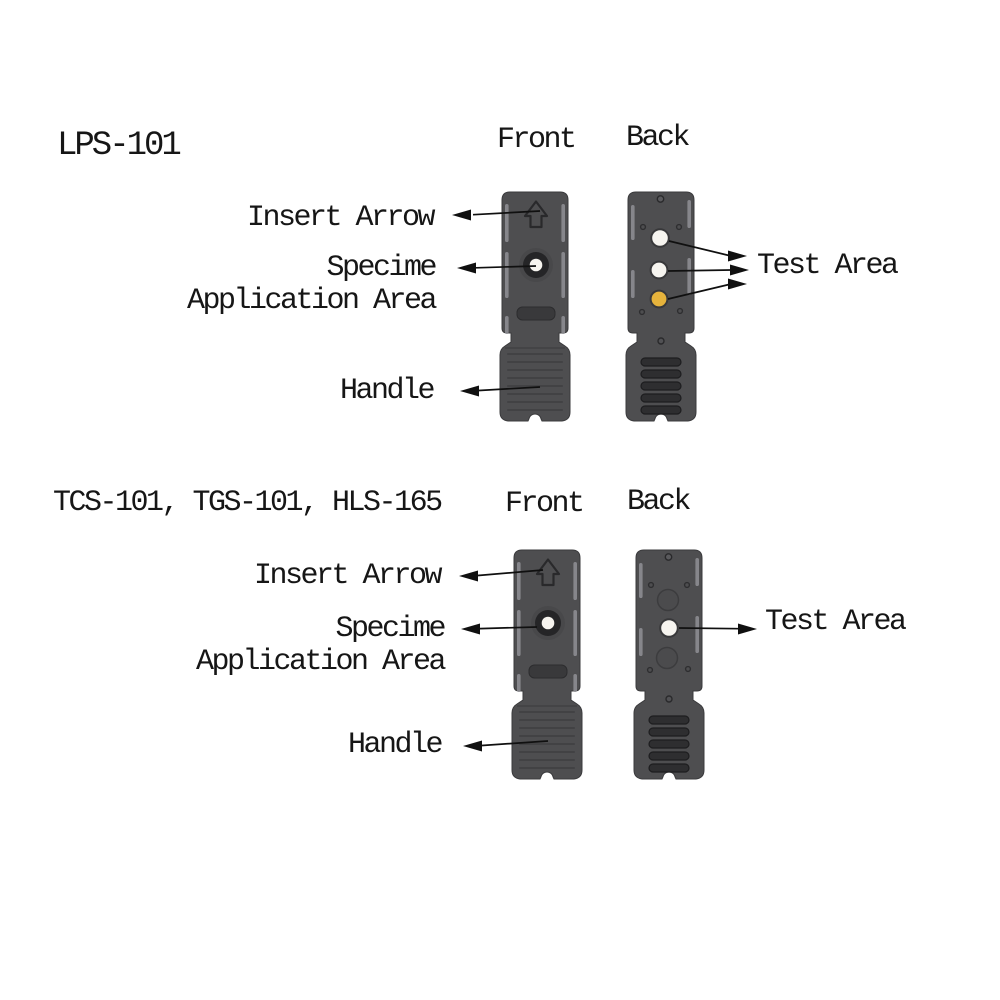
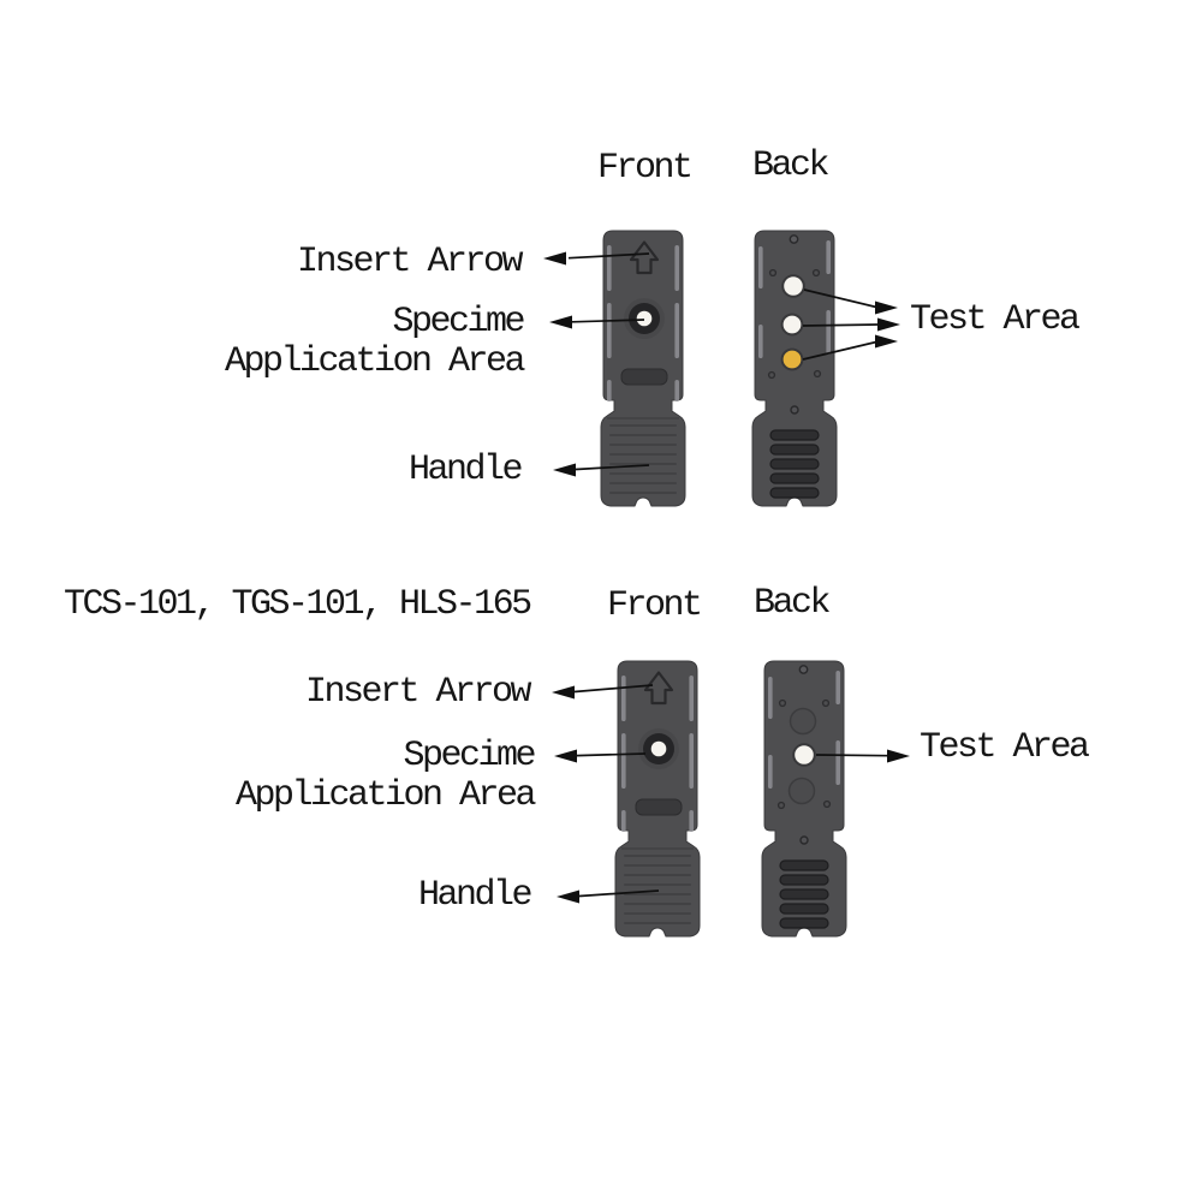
- LPS-101
  Front
  Back
  Insert Arrow
  Specime
  Application Area
  Handle
  Test Area
  TCS-101, TGS-101, HLS-165
  Front
  Back
  Insert Arrow
  Specime
  Application Area
  Handle
  Test Area
